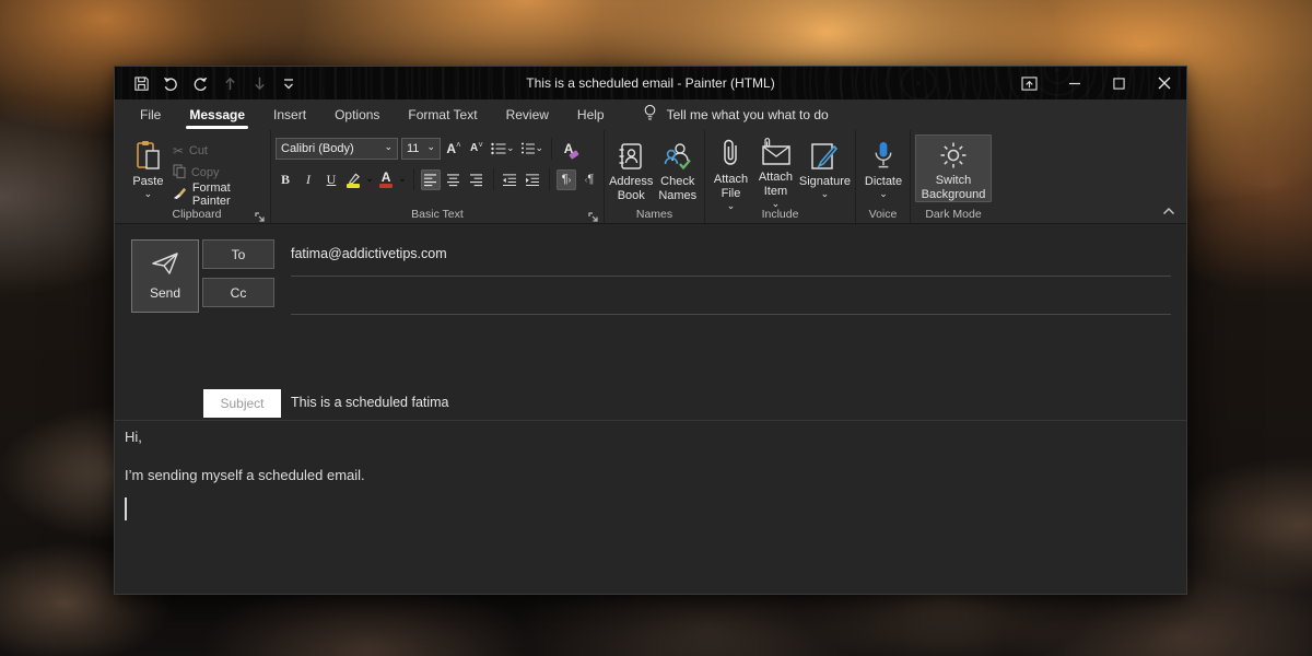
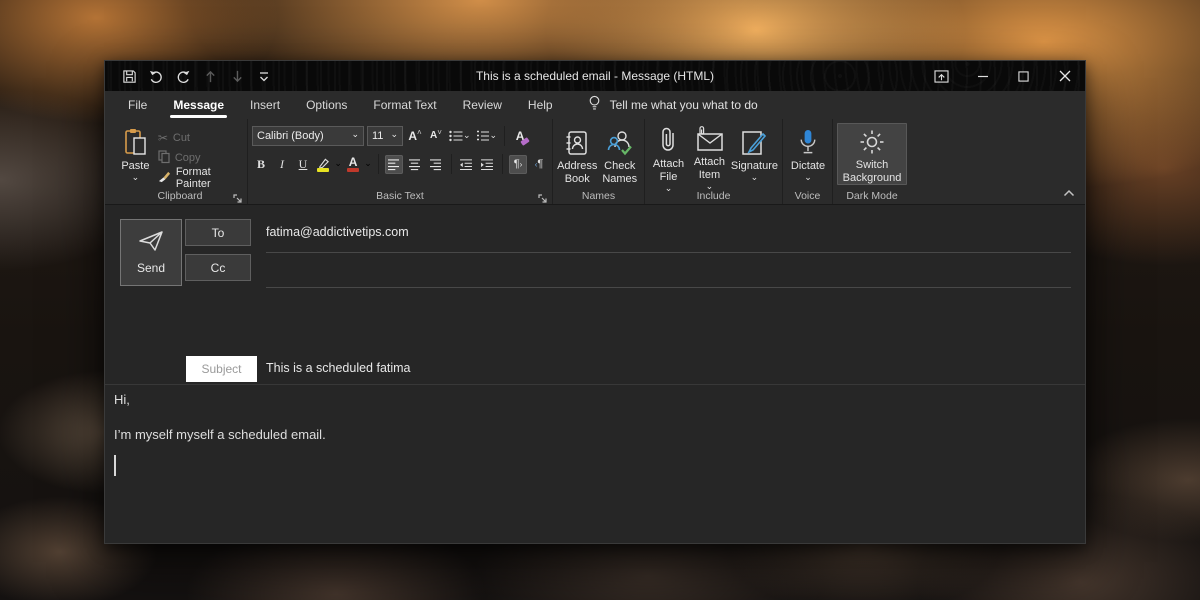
- This is a scheduled email - Painter (HTML)
+ This is a scheduled email - Message (HTML)
  File
  Message
  Insert
  Options
  Format Text
  Review
  Help
  Tell me what you what to do
  Paste
  ✂
  Cut
  Copy
  Format Painter
  Clipboard
  Calibri (Body)
  11
  A
  ˄
  A
  ˅
  A
  B
  I
  U
  A
  ¶
  ›
  ‹
  ¶
  Basic Text
  Address Book
  Check Names
  Names
  Attach File
  Attach Item
  Signature
  Include
  Dictate
  Voice
  Switch Background
  Dark Mode
  Send
  To
  fatima@addictivetips.com
  Cc
  Subject
  This is a scheduled fatima
  Hi,
- I’m sending myself a scheduled email.
+ I’m myself myself a scheduled email.
